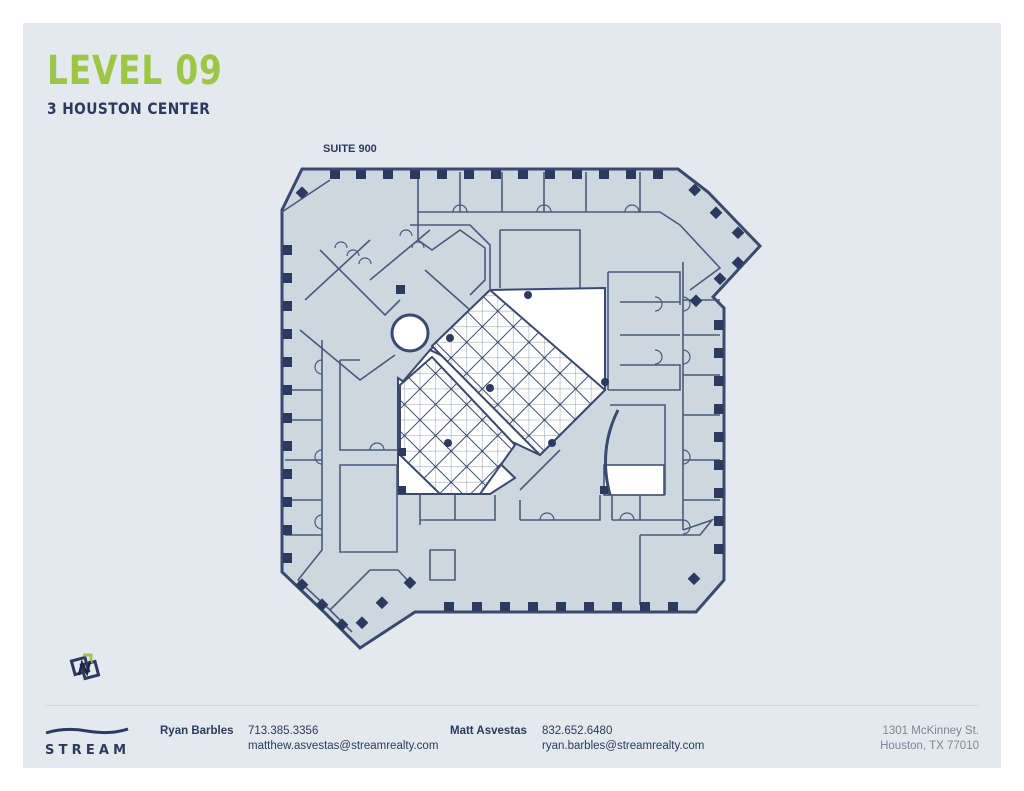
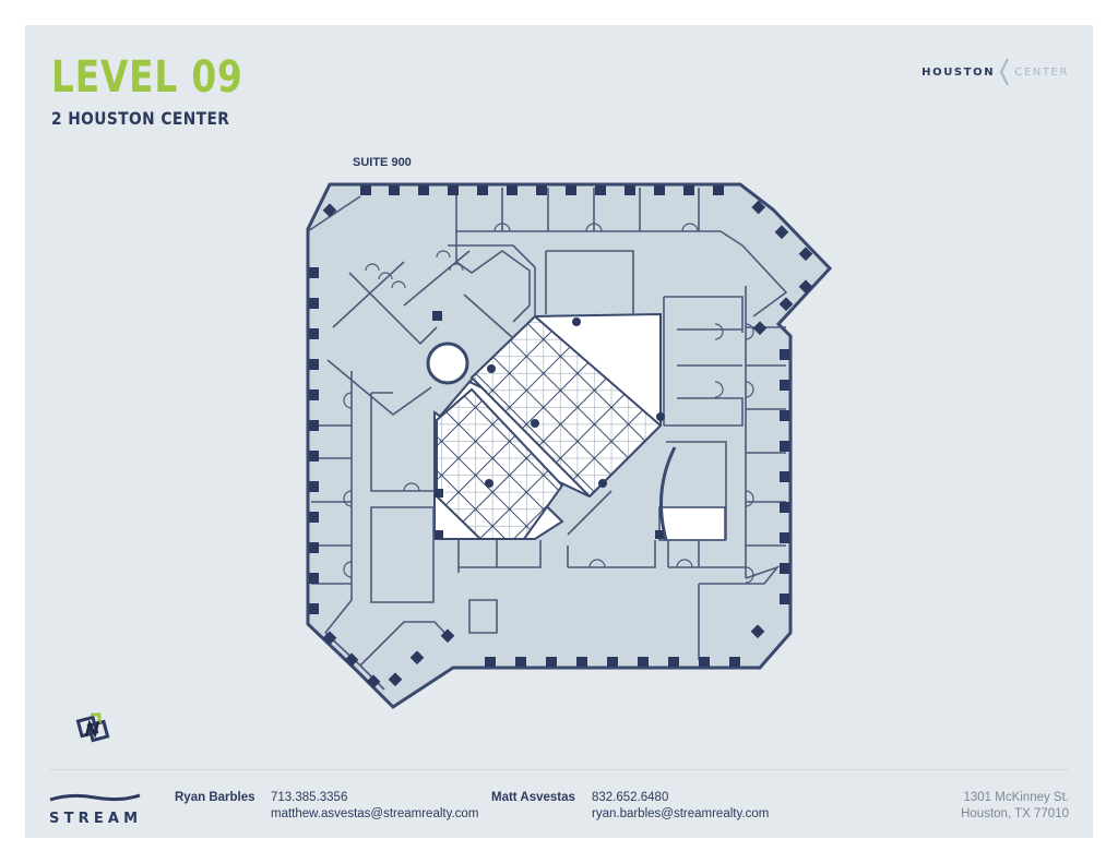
  LEVEL 09
- 3 HOUSTON CENTER
+ 2 HOUSTON CENTER
+ HOUSTON
+ CENTER
  SUITE 900
  STREAM
  Ryan Barbles
  713.385.3356
  matthew.asvestas@streamrealty.com
  Matt Asvestas
  832.652.6480
  ryan.barbles@streamrealty.com
  1301 McKinney St.
  Houston, TX 77010
